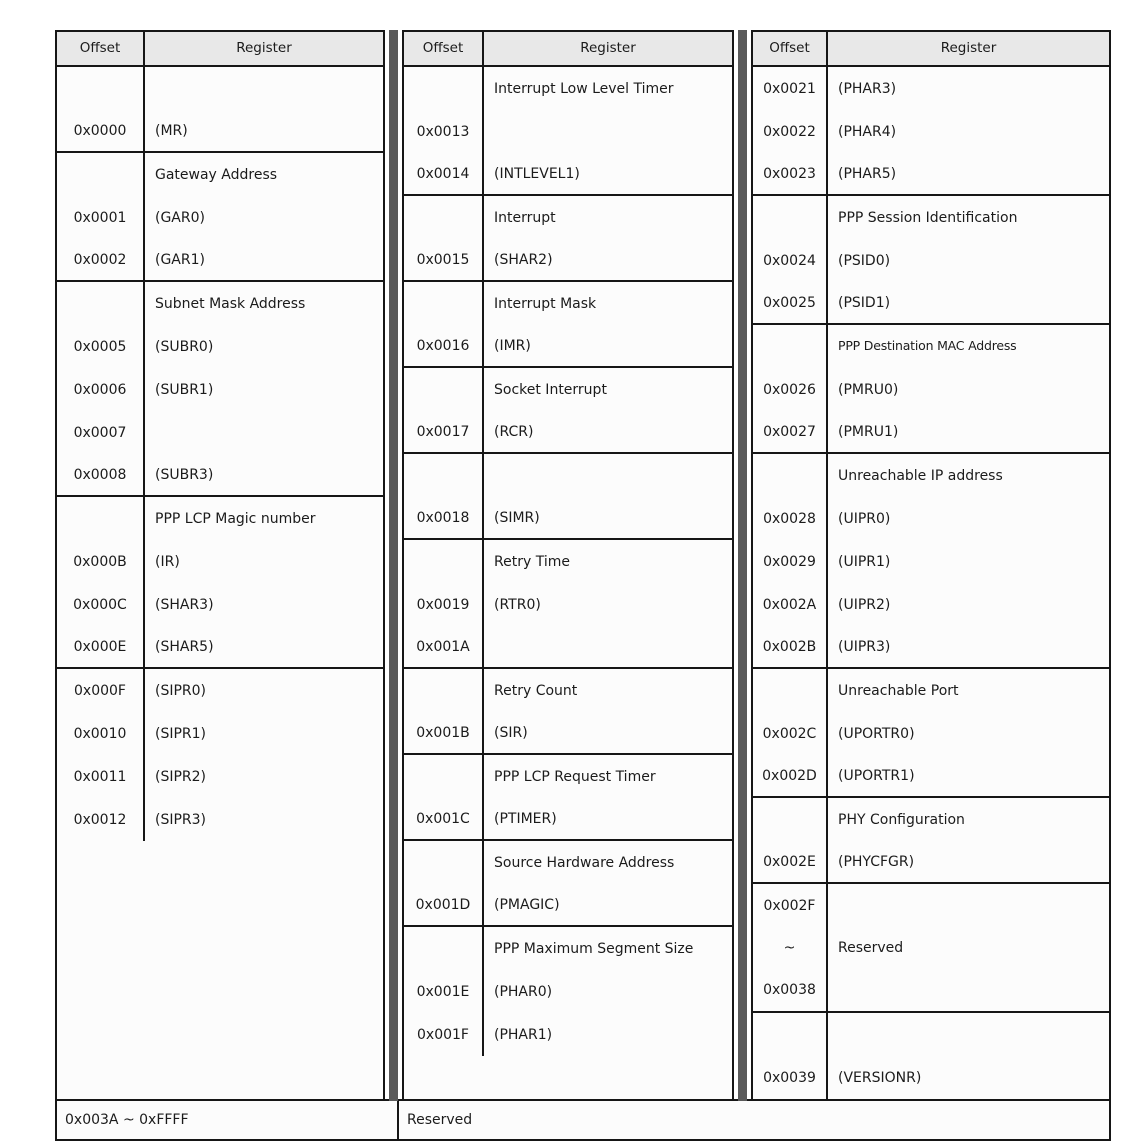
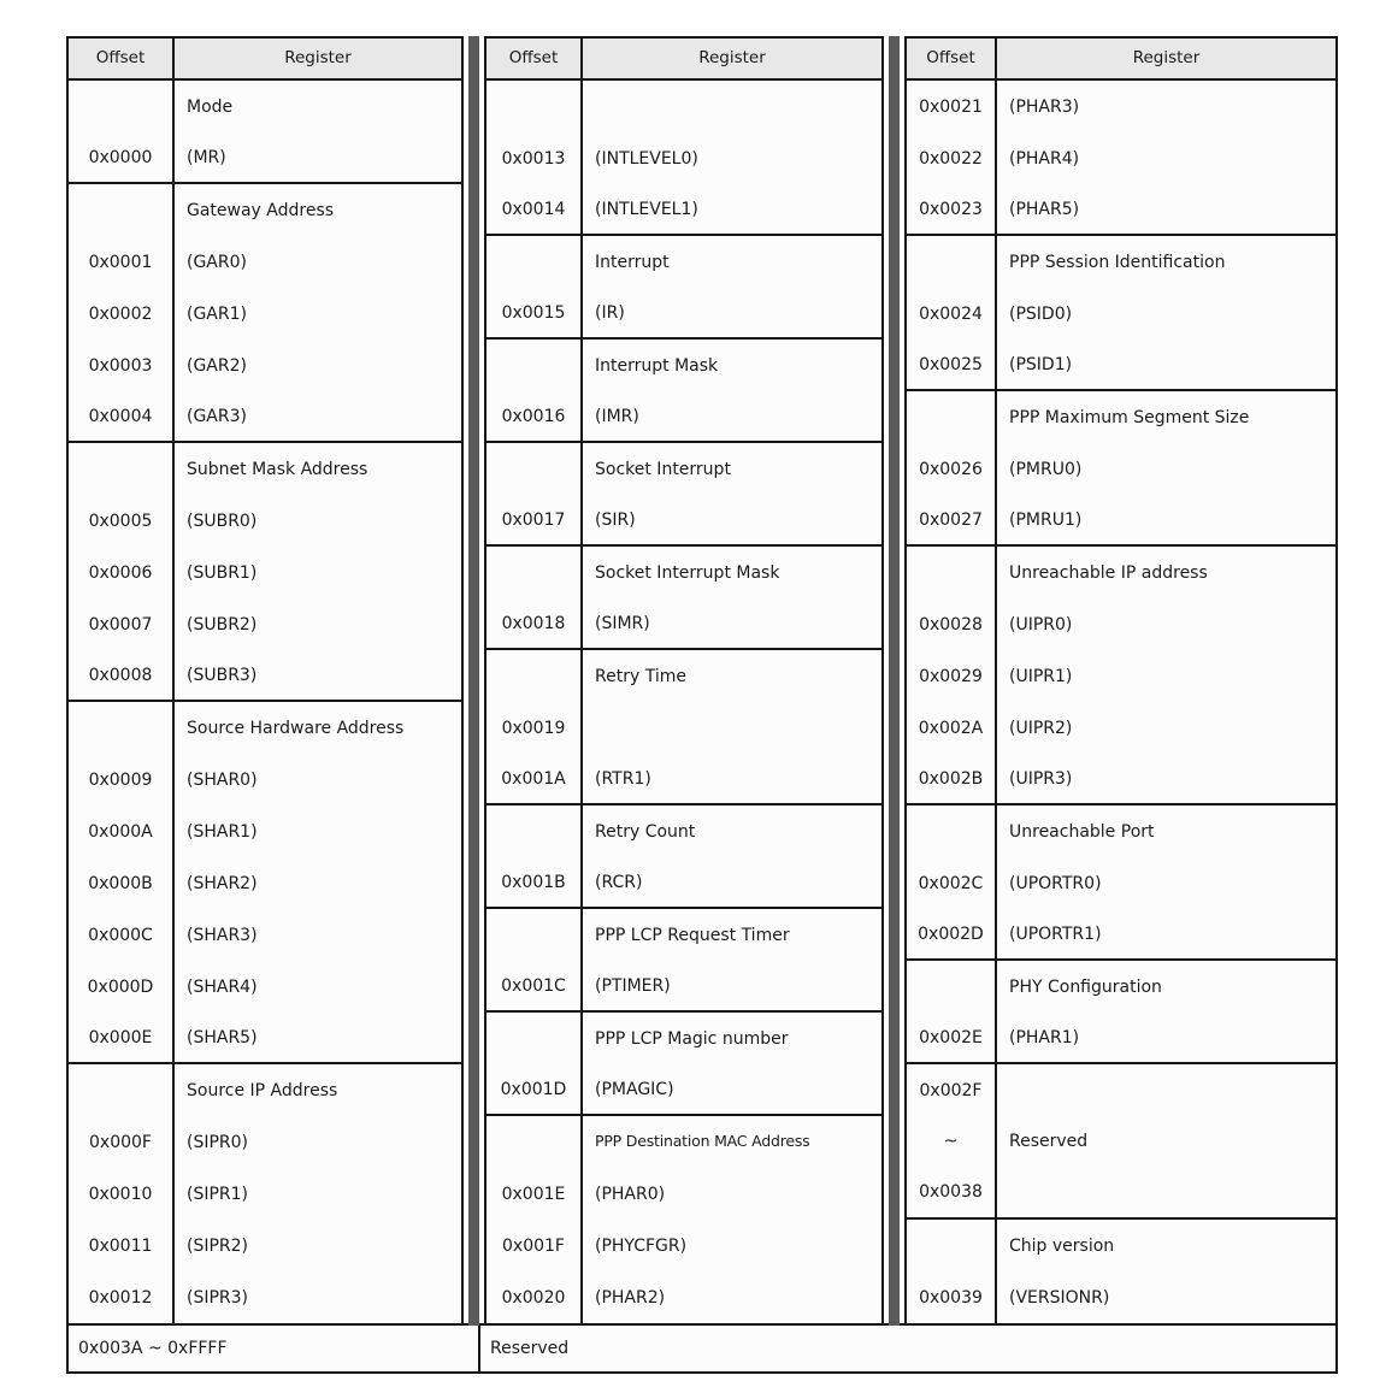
  Offset
  Register
+ Mode
  0x0000
  (MR)
  Gateway Address
  0x0001
  (GAR0)
  0x0002
  (GAR1)
+ 0x0003
+ (GAR2)
+ 0x0004
+ (GAR3)
  Subnet Mask Address
  0x0005
  (SUBR0)
  0x0006
  (SUBR1)
  0x0007
+ (SUBR2)
  0x0008
  (SUBR3)
- PPP LCP Magic number
+ Source Hardware Address
+ 0x0009
+ (SHAR0)
+ 0x000A
+ (SHAR1)
  0x000B
- (IR)
+ (SHAR2)
  0x000C
  (SHAR3)
+ 0x000D
+ (SHAR4)
  0x000E
  (SHAR5)
+ Source IP Address
  0x000F
  (SIPR0)
  0x0010
  (SIPR1)
  0x0011
  (SIPR2)
  0x0012
  (SIPR3)
  Offset
  Register
- Interrupt Low Level Timer
  0x0013
+ (INTLEVEL0)
  0x0014
  (INTLEVEL1)
  Interrupt
  0x0015
- (SHAR2)
+ (IR)
  Interrupt Mask
  0x0016
  (IMR)
  Socket Interrupt
  0x0017
- (RCR)
+ (SIR)
+ Socket Interrupt Mask
  0x0018
  (SIMR)
  Retry Time
  0x0019
- (RTR0)
  0x001A
+ (RTR1)
  Retry Count
  0x001B
- (SIR)
+ (RCR)
  PPP LCP Request Timer
  0x001C
  (PTIMER)
- Source Hardware Address
+ PPP LCP Magic number
  0x001D
  (PMAGIC)
- PPP Maximum Segment Size
+ PPP Destination MAC Address
  0x001E
  (PHAR0)
  0x001F
- (PHAR1)
+ (PHYCFGR)
+ 0x0020
+ (PHAR2)
  Offset
  Register
  0x0021
  (PHAR3)
  0x0022
  (PHAR4)
  0x0023
  (PHAR5)
  PPP Session Identification
  0x0024
  (PSID0)
  0x0025
  (PSID1)
- PPP Destination MAC Address
+ PPP Maximum Segment Size
  0x0026
  (PMRU0)
  0x0027
  (PMRU1)
  Unreachable IP address
  0x0028
  (UIPR0)
  0x0029
  (UIPR1)
  0x002A
  (UIPR2)
  0x002B
  (UIPR3)
  Unreachable Port
  0x002C
  (UPORTR0)
  0x002D
  (UPORTR1)
  PHY Configuration
  0x002E
- (PHYCFGR)
+ (PHAR1)
  0x002F
  ~
  0x0038
  Reserved
+ Chip version
  0x0039
  (VERSIONR)
  0x003A ~ 0xFFFF
  Reserved
